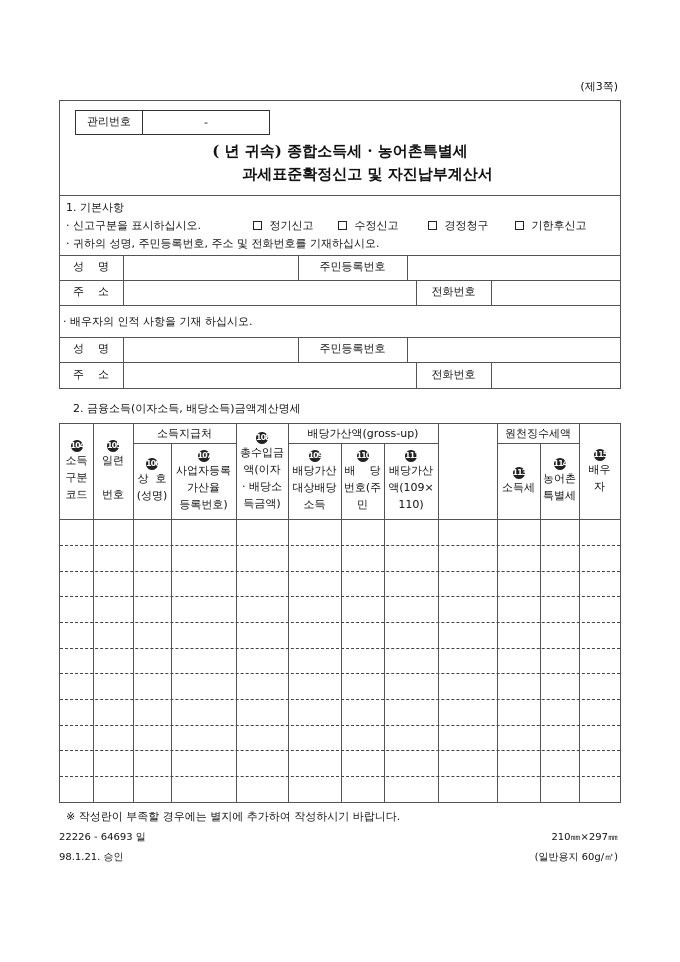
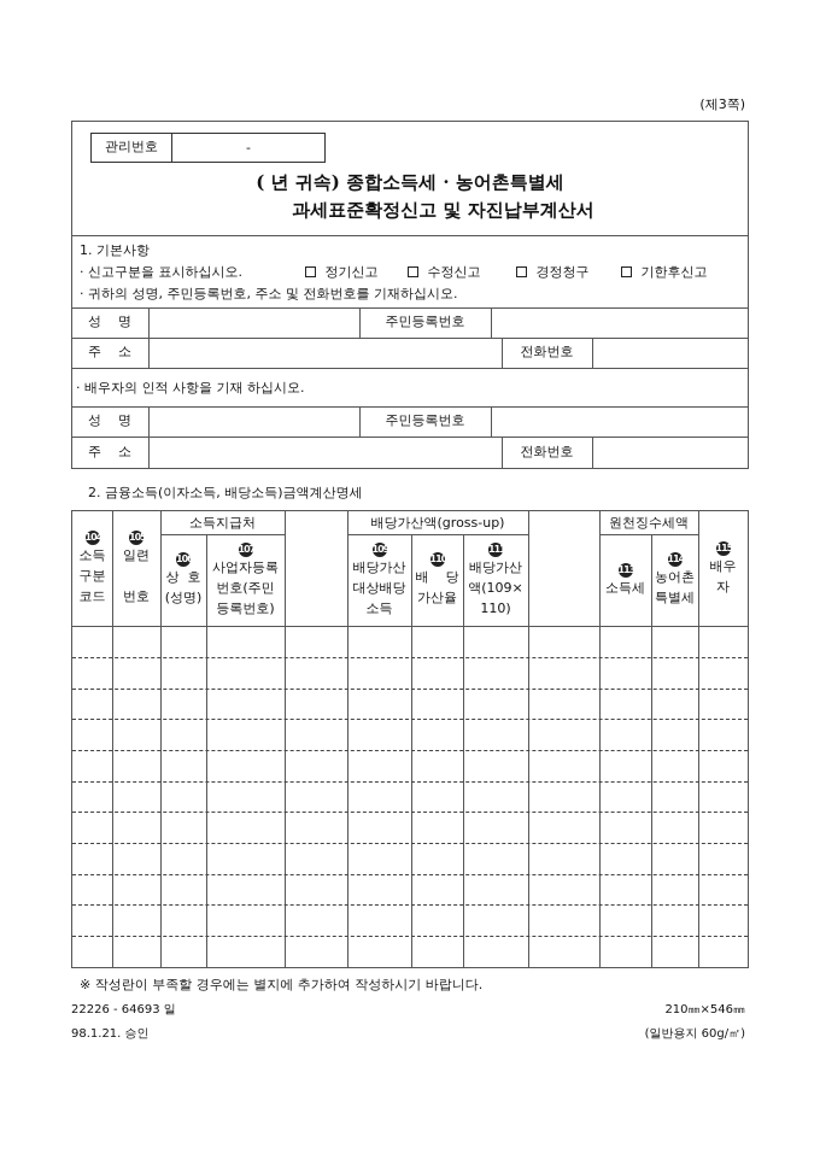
  (제3쪽)
  관리번호
  -
  ( 년 귀속) 종합소득세 · 농어촌특별세
  과세표준확정신고 및 자진납부계산서
  1. 기본사항
  · 신고구분을 표시하십시오.
  정기신고
  수정신고
  경정청구
  기한후신고
  · 귀하의 성명, 주민등록번호, 주소 및 전화번호를 기재하십시오.
  성 명
  주민등록번호
  주 소
  전화번호
  · 배우자의 인적 사항을 기재 하십시오.
  성 명
  주민등록번호
  주 소
  전화번호
  2. 금융소득(이자소득, 배당소득)금액계산명세
  소득지급처
  배당가산액(gross-up)
  원천징수세액
  104
  소득
  구분
  코드
  105
  일련
  번호
  106
  상 호
  (성명)
  107
  사업자등록
- 가산율
+ 번호(주민
  등록번호)
- 108
- 총수입금
- 액(이자
- · 배당소
- 득금액)
  109
  배당가산
  대상배당
  소득
  110
  배 당
- 번호(주민
+ 가산율
  111
  배당가산
  액(109×
  110)
  113
  소득세
  114
  농어촌
  특별세
  115
  배우
  자
  ※ 작성란이 부족할 경우에는 별지에 추가하여 작성하시기 바랍니다.
  22226 - 64693 일
  98.1.21. 승인
- 210㎜×297㎜
+ 210㎜×546㎜
  (일반용지 60g/㎡)
